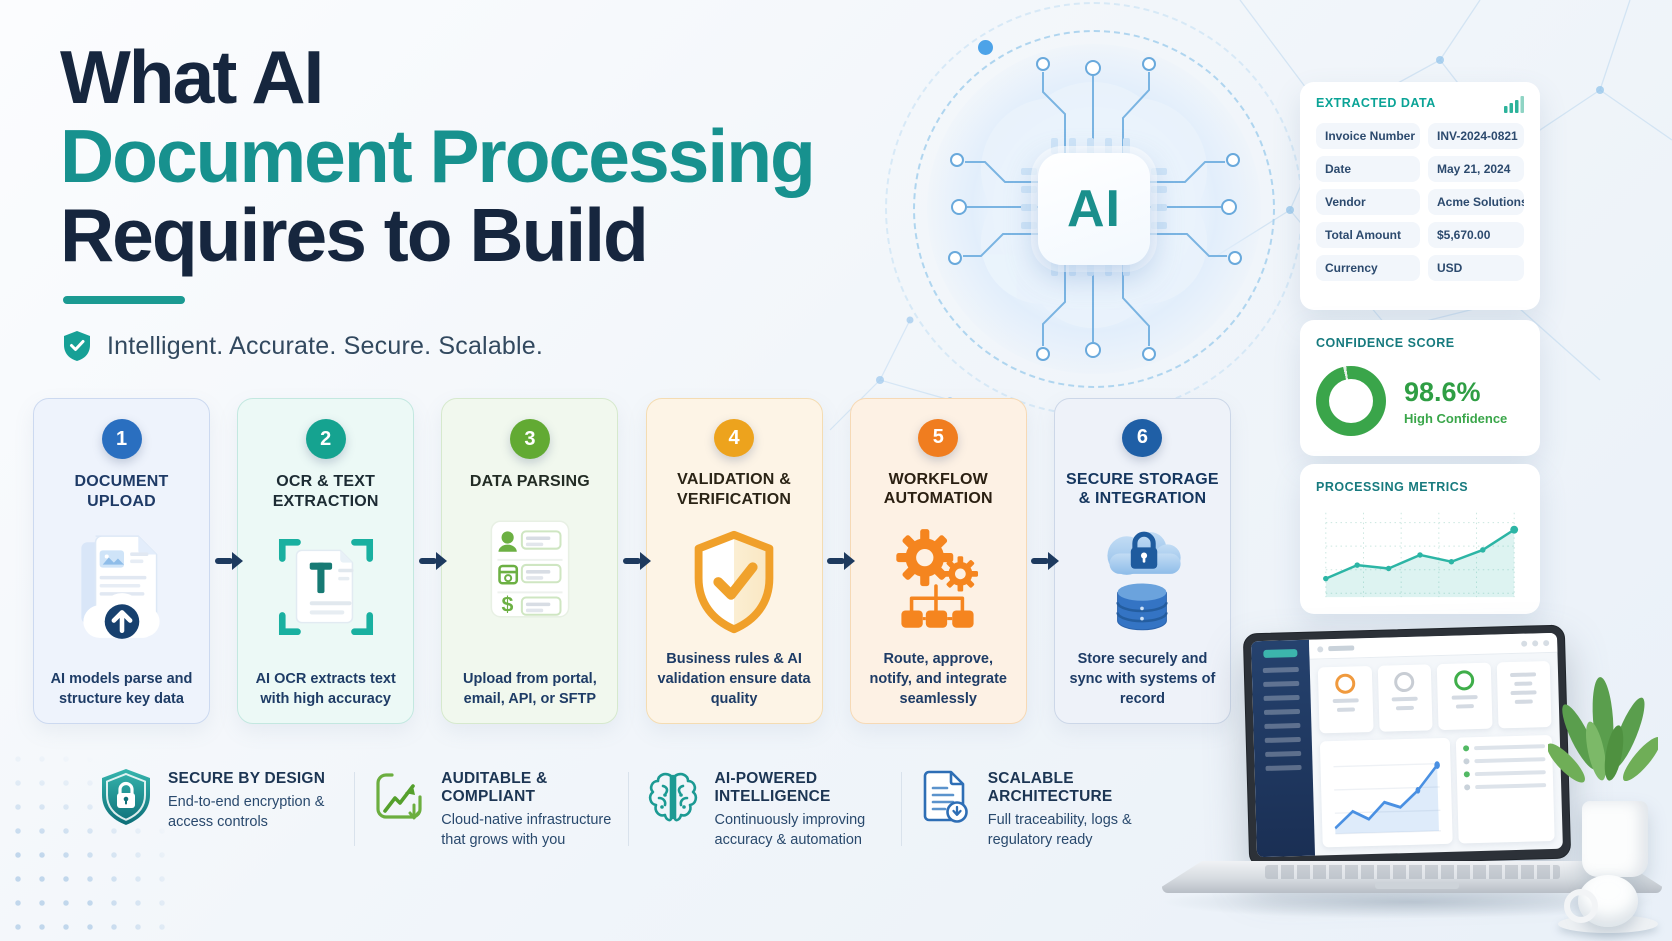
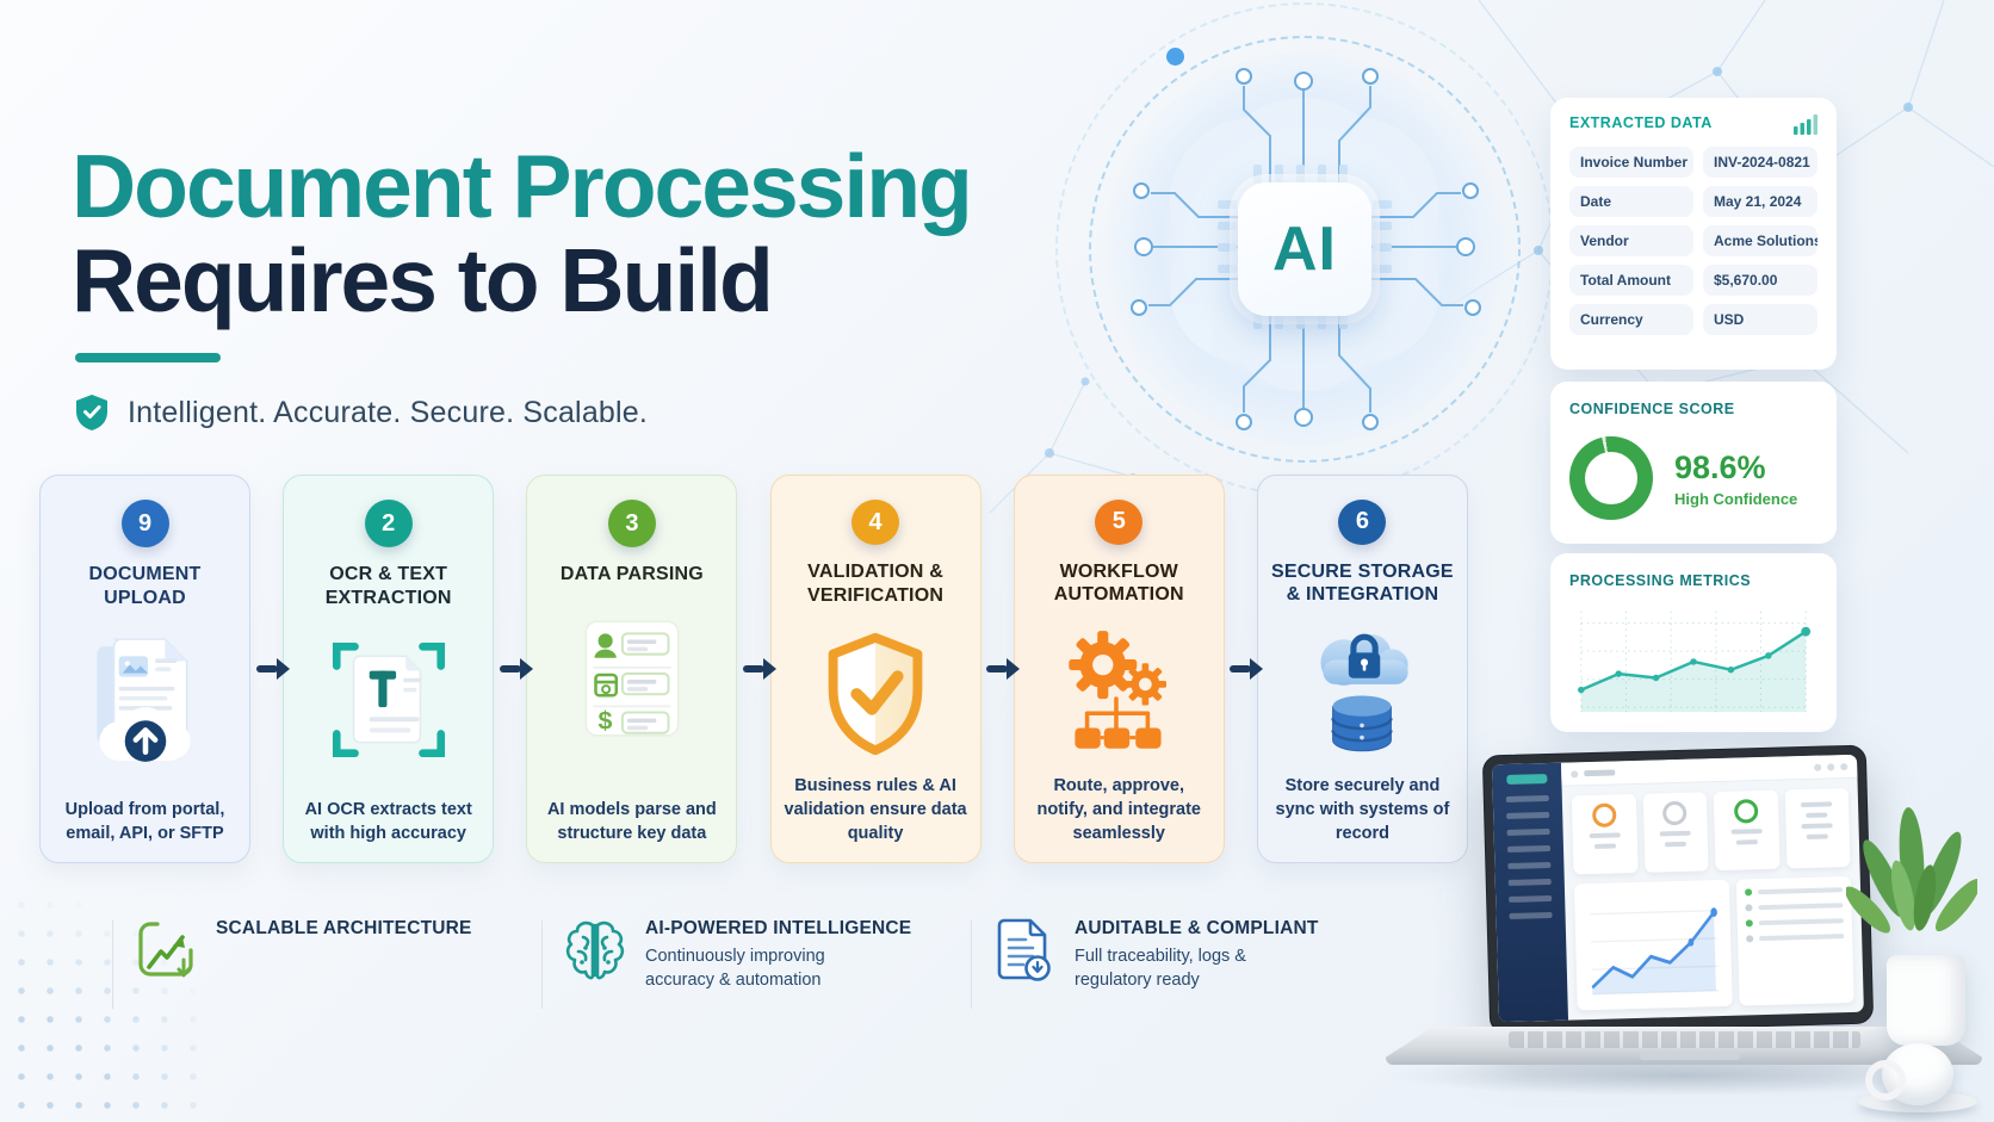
- What AI
  Document Processing
  Requires to Build
  Intelligent. Accurate. Secure. Scalable.
  AI
  EXTRACTED DATA
  Invoice Number
  INV-2024-0821
  Date
  May 21, 2024
  Vendor
  Acme Solution
  Total Amount
  $5,670.00
  Currency
  USD
  CONFIDENCE SCORE
  98.6%
  High Confidence
  PROCESSING METRICS
- 1
+ 9
  DOCUMENT UPLOAD
- AI models parse and structure key data
+ Upload from portal, email, API, or SFTP
  2
  OCR & TEXT EXTRACTION
  AI OCR extracts text with high accuracy
  3
  DATA PARSING
  $
- Upload from portal, email, API, or SFTP
+ AI models parse and structure key data
  4
  VALIDATION & VERIFICATION
  Business rules & AI validation ensure data quality
  5
  WORKFLOW AUTOMATION
  Route, approve, notify, and integrate seamlessly
  6
  SECURE STORAGE & INTEGRATION
  Store securely and sync with systems of record
- SECURE BY DESIGN
- End-to-end encryption & access controls
- AUDITABLE & COMPLIANT
+ SCALABLE ARCHITECTURE
- Cloud-native infrastructure that grows with you
  AI-POWERED INTELLIGENCE
  Continuously improving accuracy & automation
- SCALABLE ARCHITECTURE
+ AUDITABLE & COMPLIANT
  Full traceability, logs & regulatory ready
